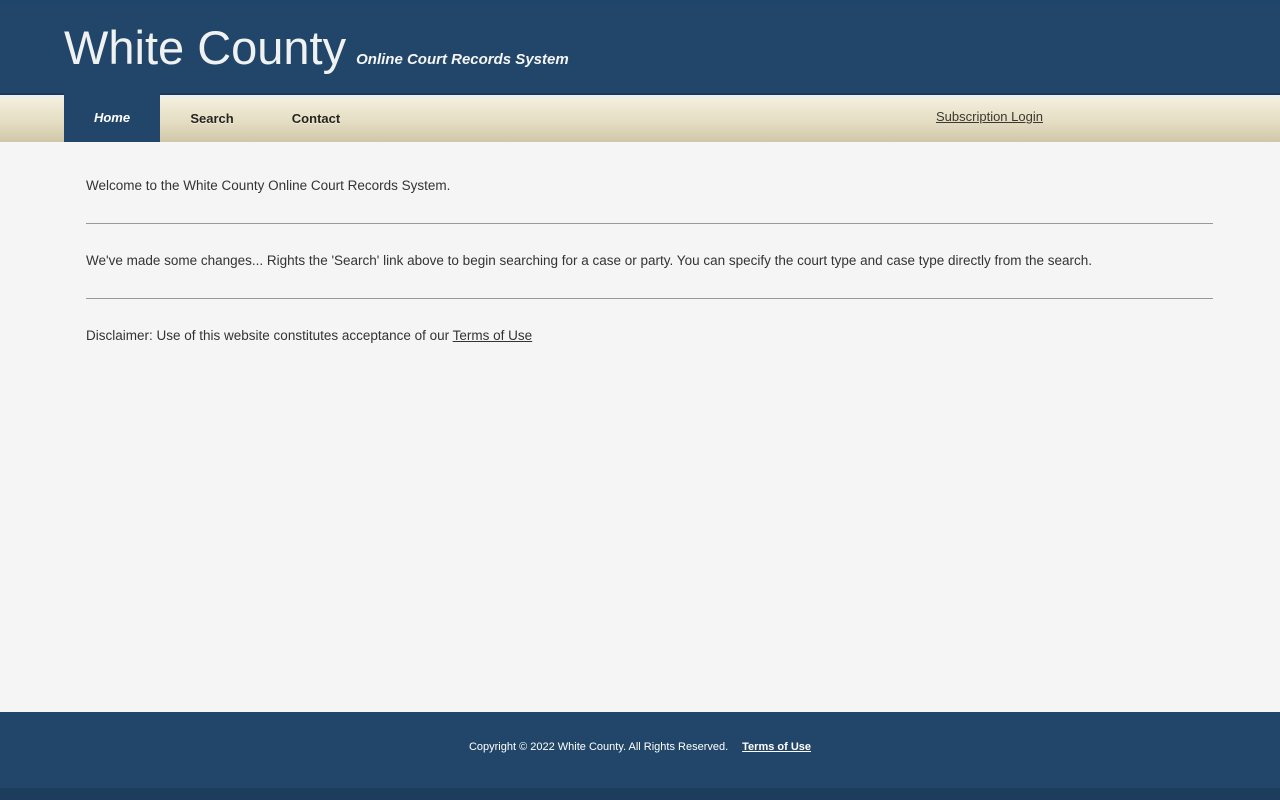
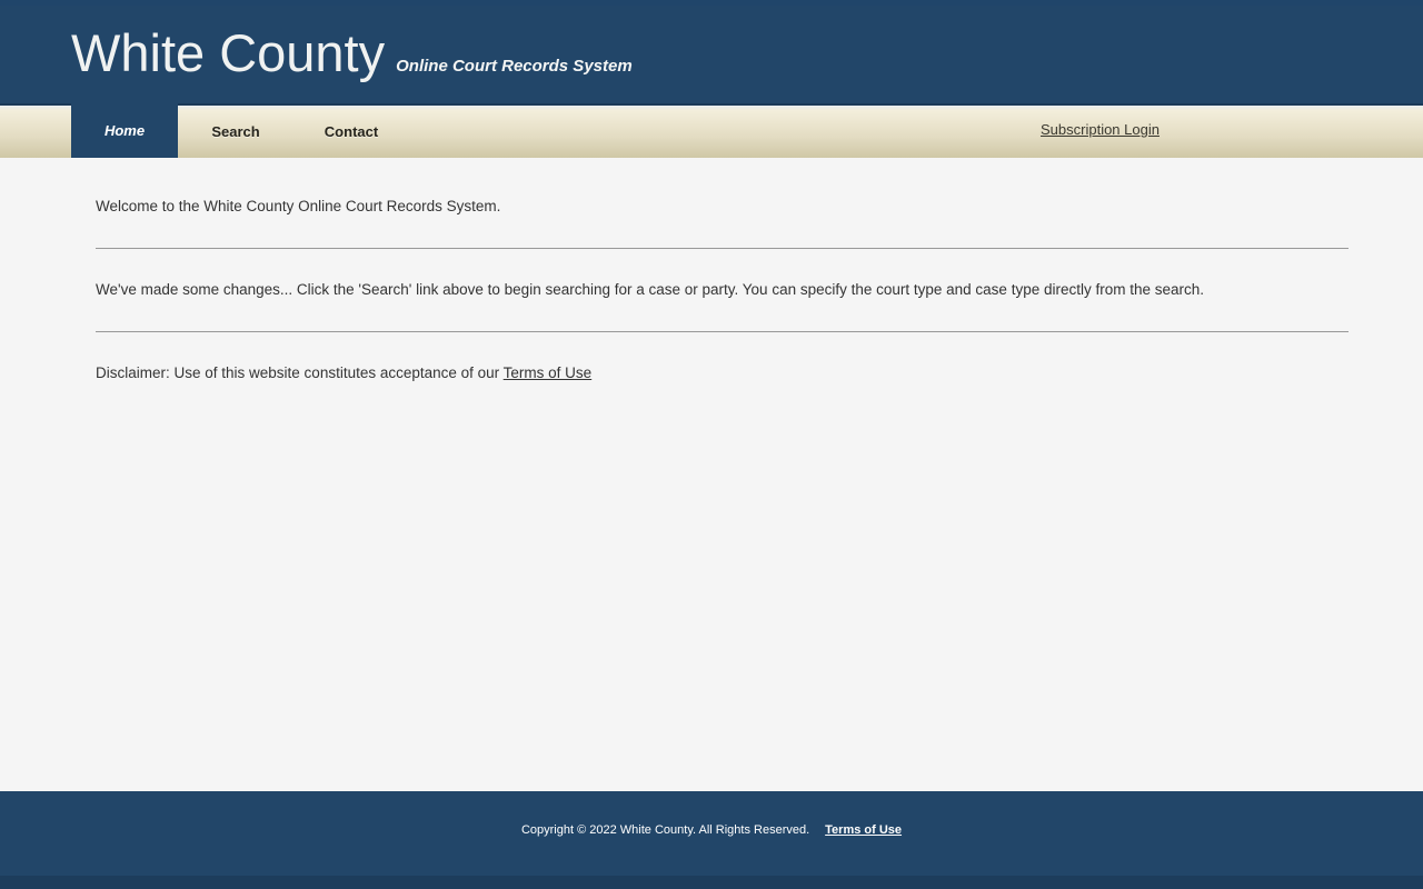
  White County
  Online Court Records System
  Home
  Search
  Contact
  Subscription Login
  Welcome to the White County Online Court Records System.
- We've made some changes... Rights the 'Search' link above to begin searching for a case or party. You can specify the court type and case type directly from the search.
+ We've made some changes... Click the 'Search' link above to begin searching for a case or party. You can specify the court type and case type directly from the search.
  Disclaimer: Use of this website constitutes acceptance of our Terms of Use
  Copyright © 2022 White County. All Rights Reserved.
  Terms of Use
